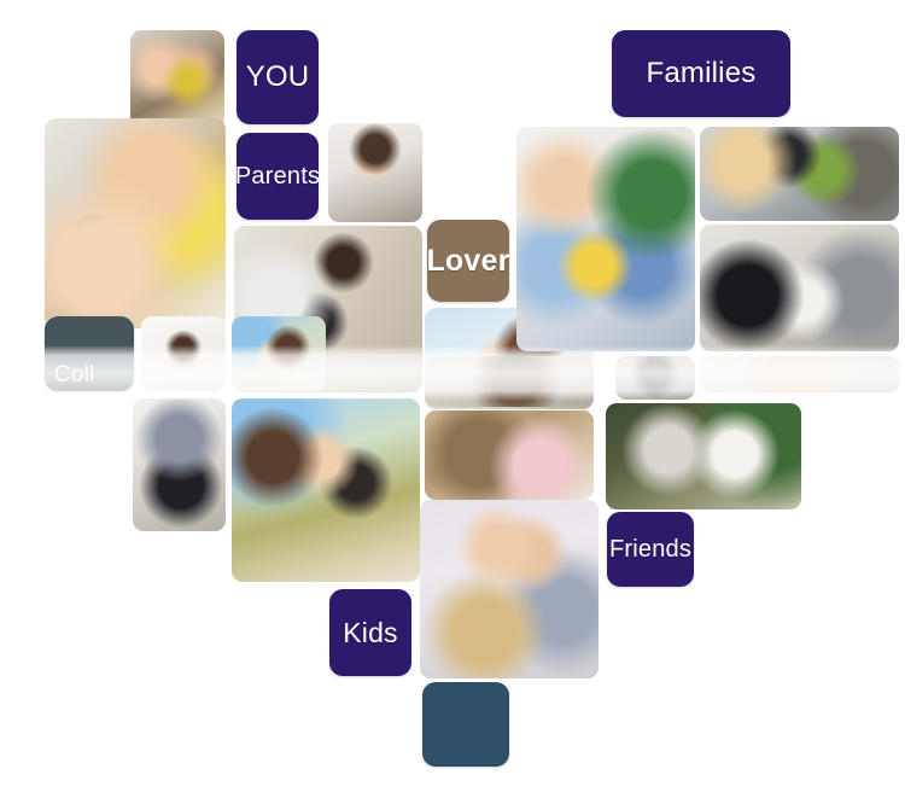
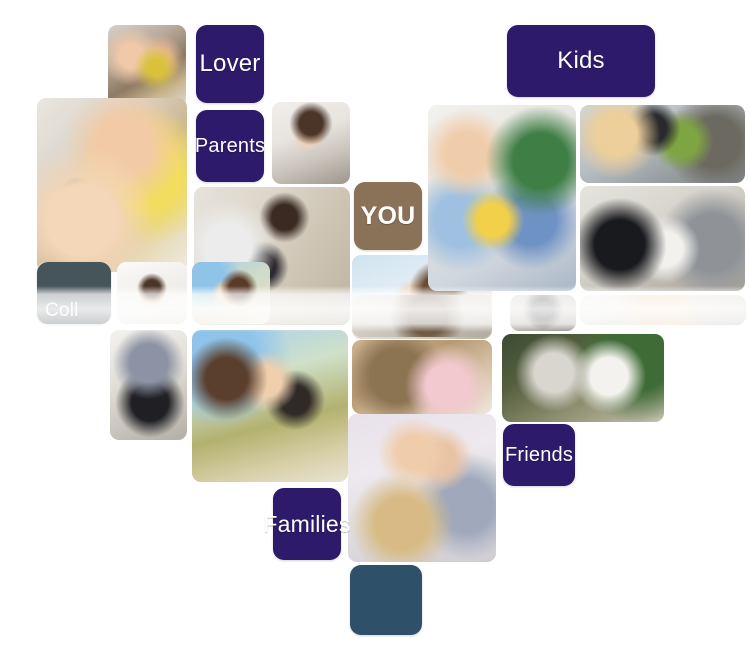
- YOU
+ Lover
- Families
+ Kids
  Parents
- Lover
+ YOU
  Friends
- Kids
+ Families
